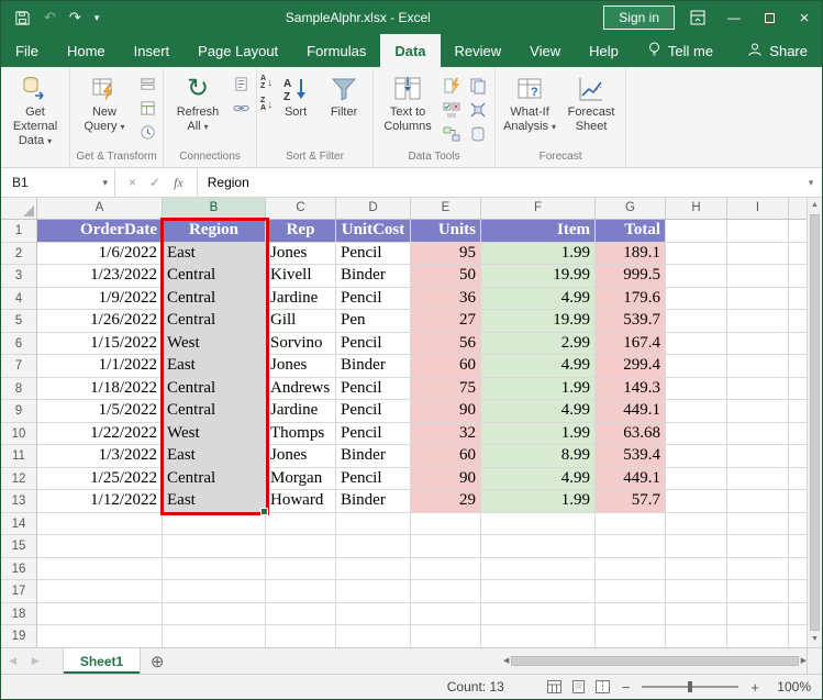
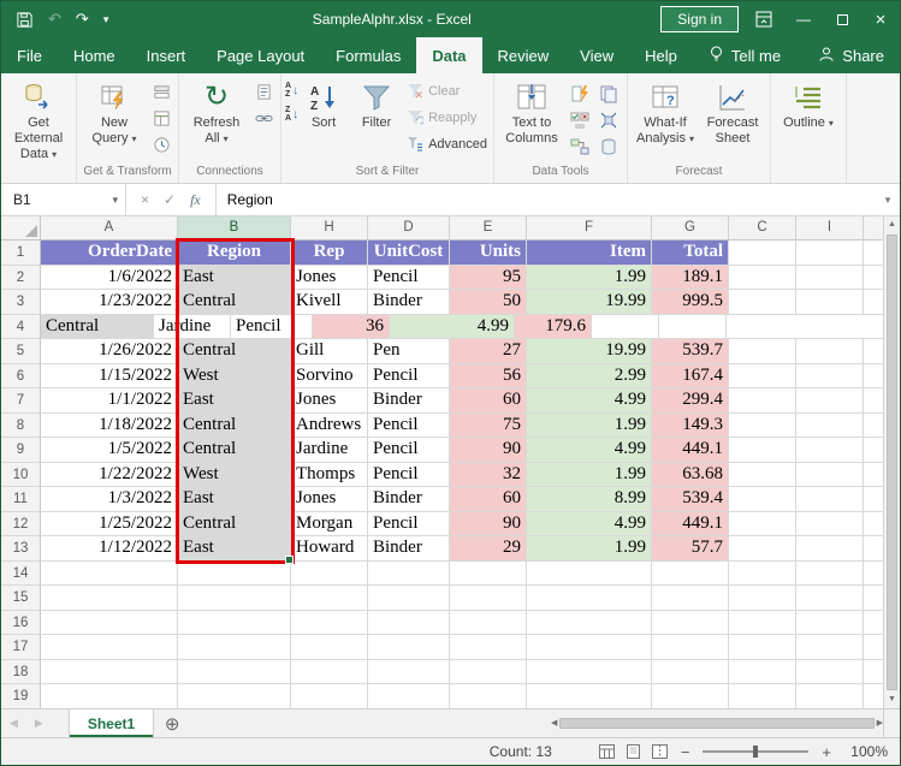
  SampleAlphr.xlsx - Excel
  Sign in
  File
  Home
  Insert
  Page Layout
  Formulas
  Data
  Review
  View
  Help
  Tell me
  Share
  Get External
  Data
  New
  Query
  Get & Transform
  Refresh
  All
  Connections
  A
  Z
  Sort
  Filter
+ Clear
+ Reapply
+ Advanced
  Sort & Filter
  Text to
  Columns
  Data Tools
  ?
  What-If
  Analysis
  Forecast
  Sheet
  Forecast
+ Outline
  B1
  Region
  A
  B
- C
+ H
  D
  E
  F
  G
- H
+ C
  I
  1
  OrderDate
  Region
  Rep
  UnitCost
  Units
  Item
  Total
  2
  1/6/2022
  East
  Jones
  Pencil
  95
  1.99
  189.1
  3
  1/23/2022
  Central
  Kivell
  Binder
  50
  19.99
  999.5
  4
- 1/9/2022
  Central
  Jardine
  Pencil
  36
  4.99
  179.6
  5
  1/26/2022
  Central
  Gill
  Pen
  27
  19.99
  539.7
  6
  1/15/2022
  West
  Sorvino
  Pencil
  56
  2.99
  167.4
  7
  1/1/2022
  East
  Jones
  Binder
  60
  4.99
  299.4
  8
  1/18/2022
  Central
  Andrews
  Pencil
  75
  1.99
  149.3
  9
  1/5/2022
  Central
  Jardine
  Pencil
  90
  4.99
  449.1
  10
  1/22/2022
  West
  Thomps
  Pencil
  32
  1.99
  63.68
  11
  1/3/2022
  East
  Jones
  Binder
  60
  8.99
  539.4
  12
  1/25/2022
  Central
  Morgan
  Pencil
  90
  4.99
  449.1
  13
  1/12/2022
  East
  Howard
  Binder
  29
  1.99
  57.7
  14
  15
  16
  17
  18
  19
  Sheet1
  Count: 13
  100%
